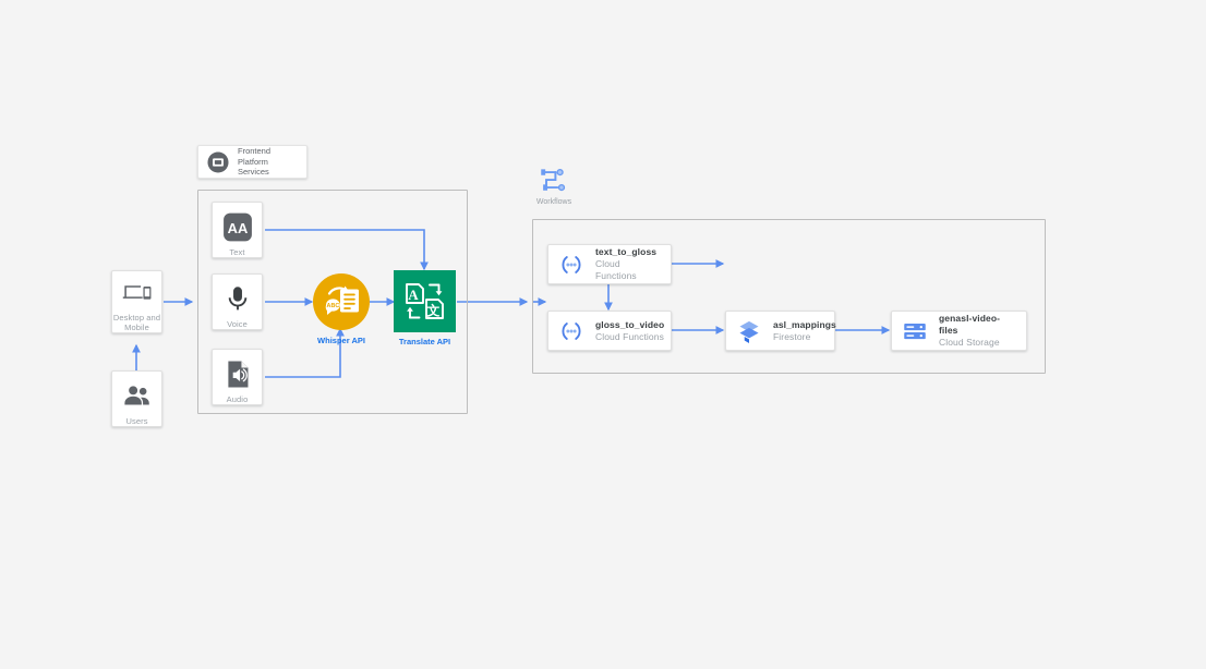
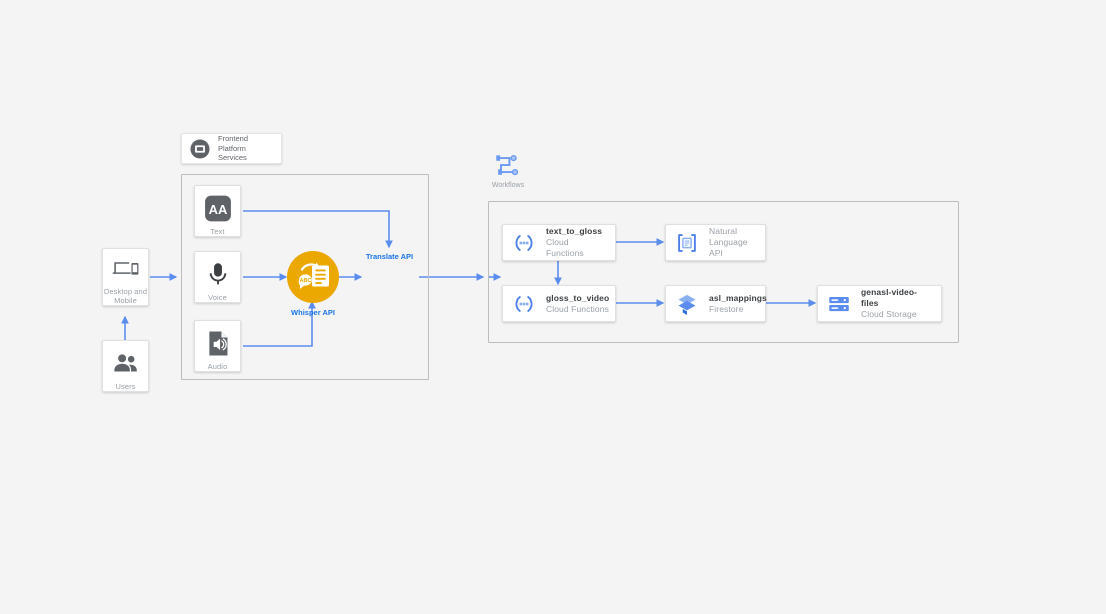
  Desktop and
  Mobile
  Users
  Frontend
  Platform Services
  AA
  Text
  Voice
  Audio
  Whisper API
- A
- 文
  Translate API
  text_to_gloss
  Cloud Functions
+ Natural
+ Language API
  gloss_to_video
  Cloud Functions
  asl_mappings
  Firestore
  genasl-video-files
  Cloud Storage
